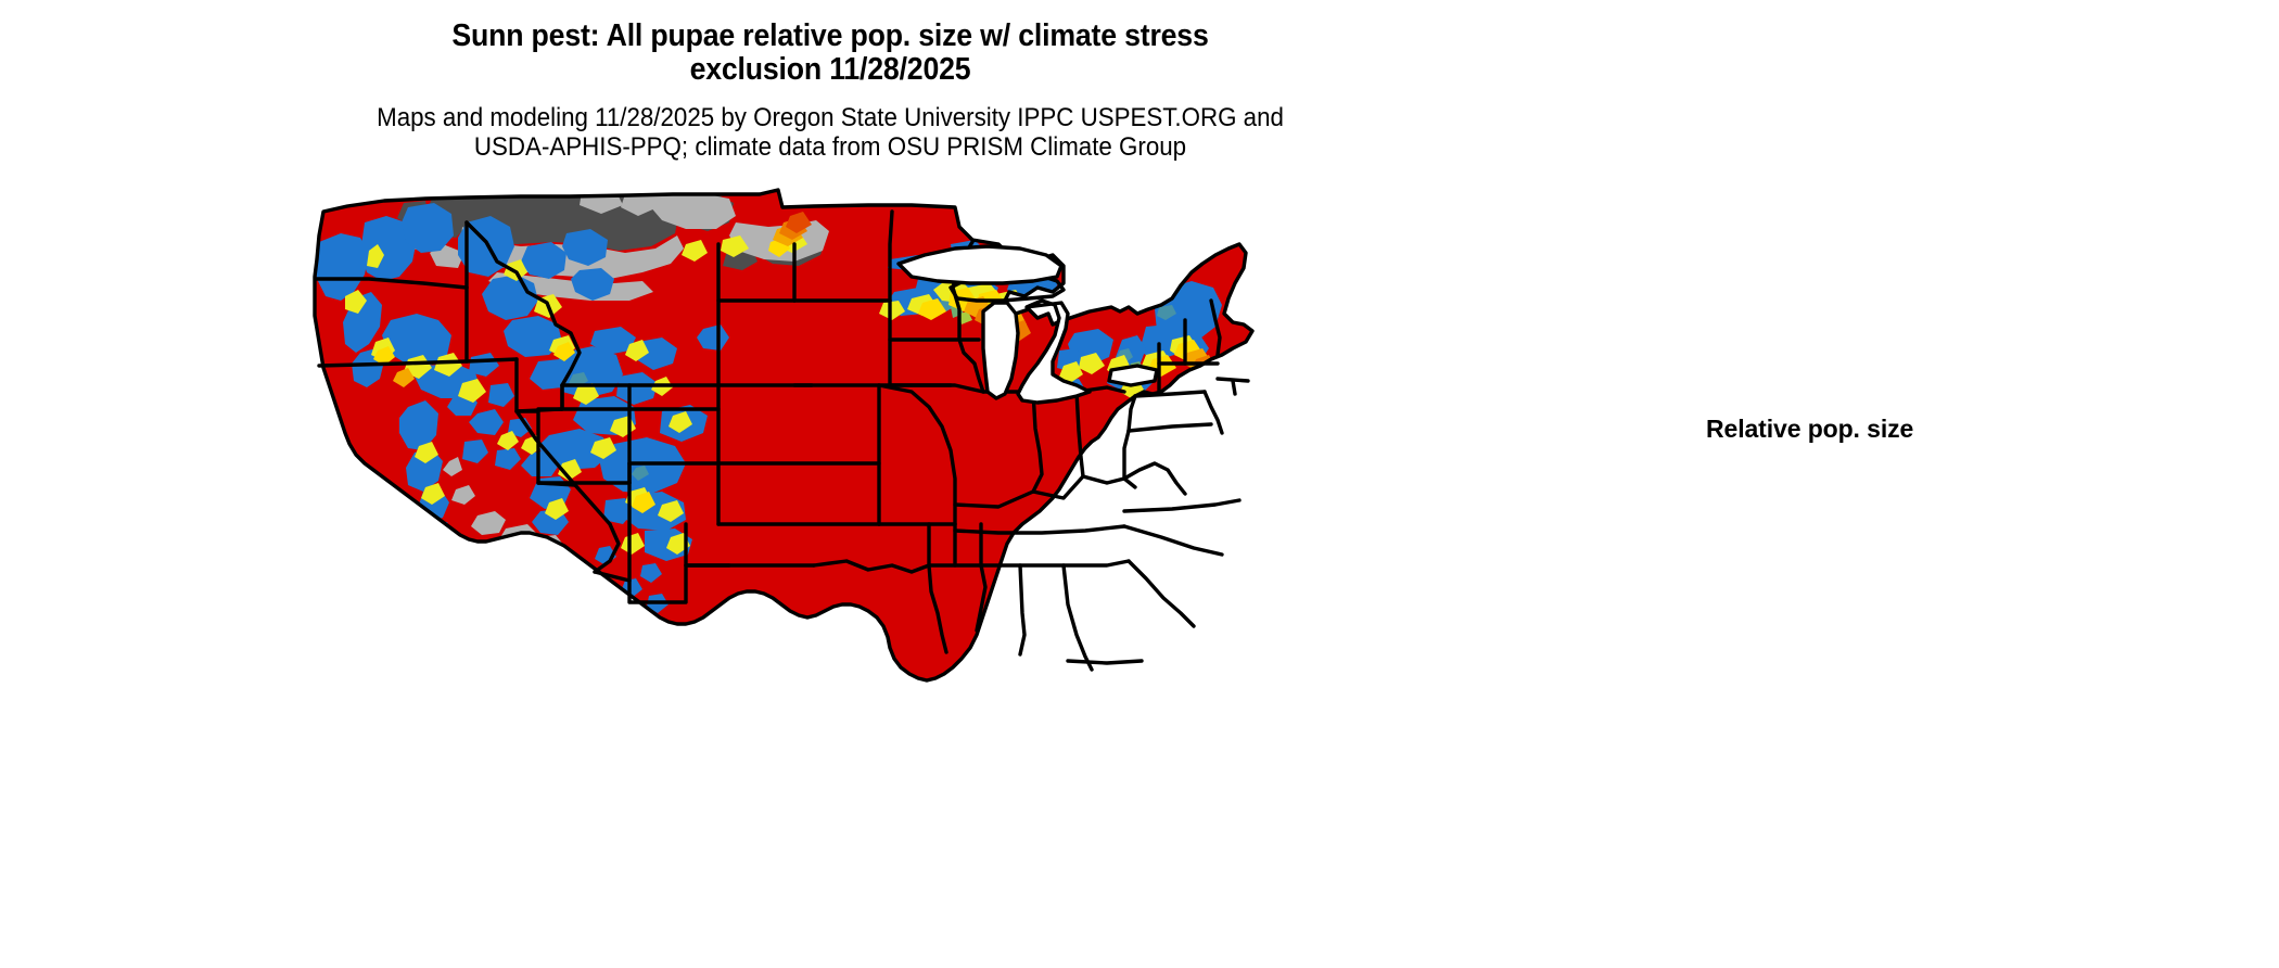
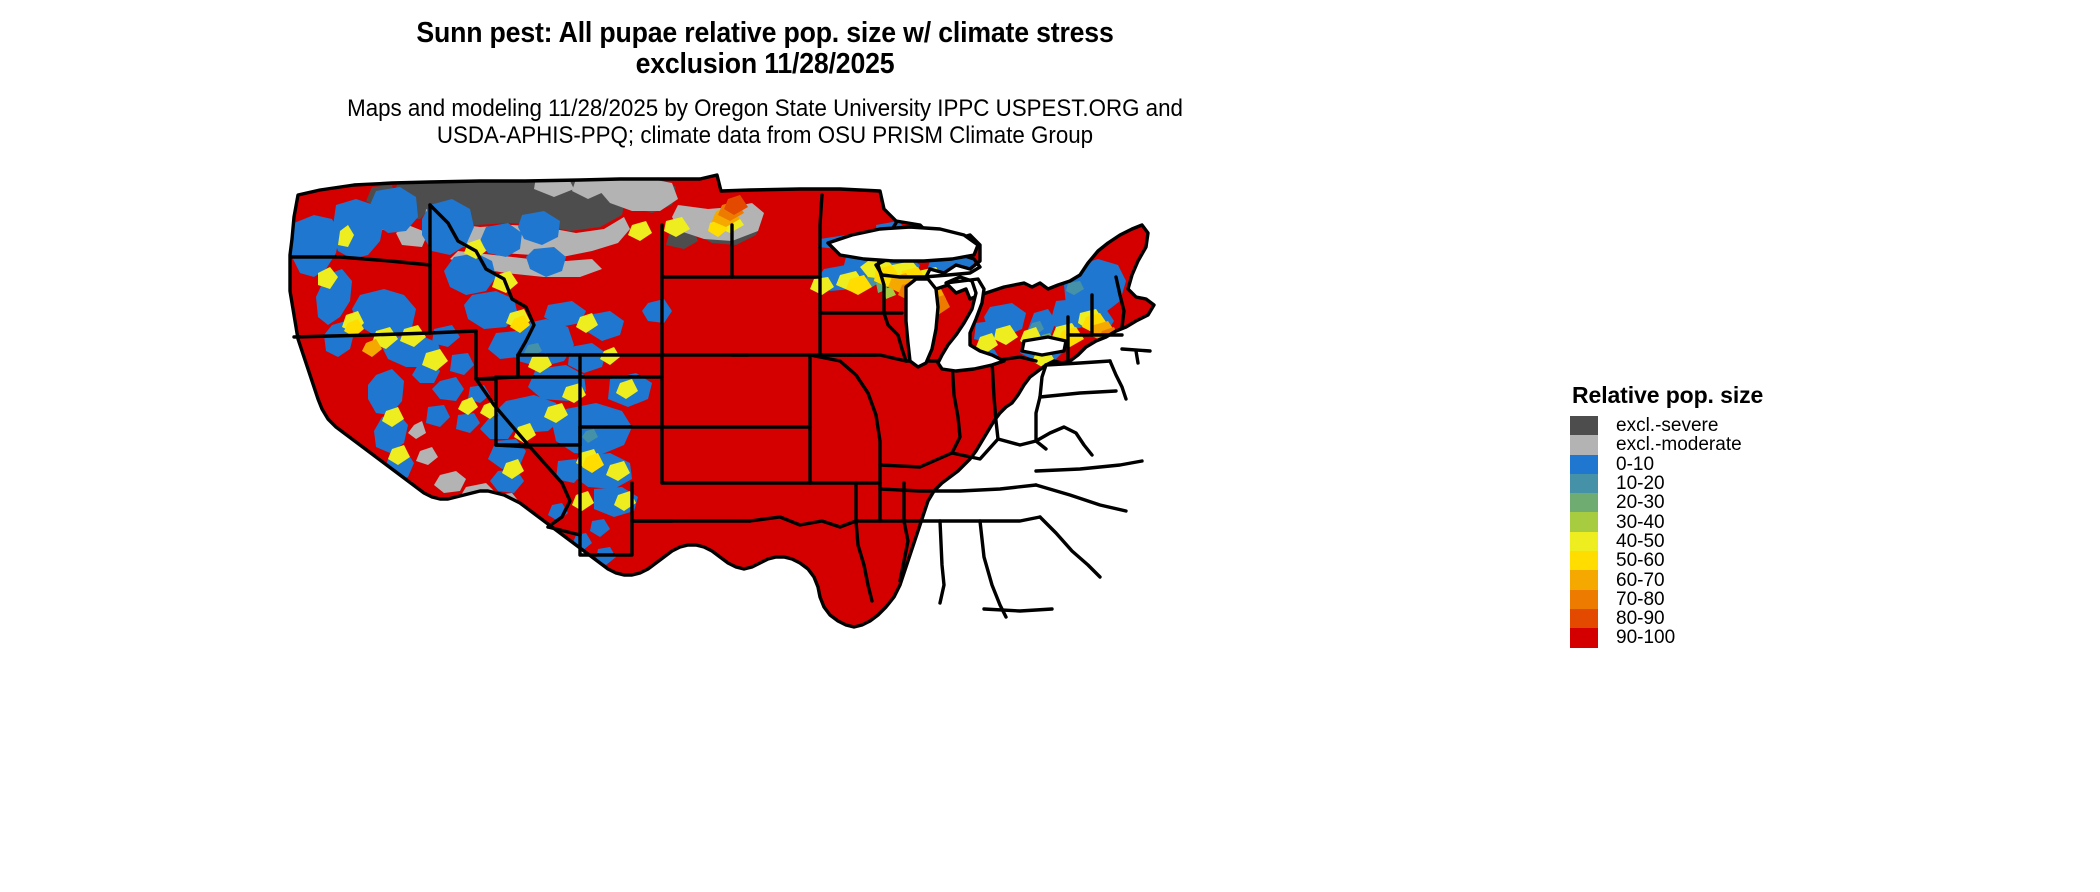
  Sunn pest: All pupae relative pop. size w/ climate stress
  exclusion 11/28/2025
  Maps and modeling 11/28/2025 by Oregon State University IPPC USPEST.ORG and
  USDA-APHIS-PPQ; climate data from OSU PRISM Climate Group
  Relative pop. size
+ excl.-severe
+ excl.-moderate
+ 0-10
+ 10-20
+ 20-30
+ 30-40
+ 40-50
+ 50-60
+ 60-70
+ 70-80
+ 80-90
+ 90-100
